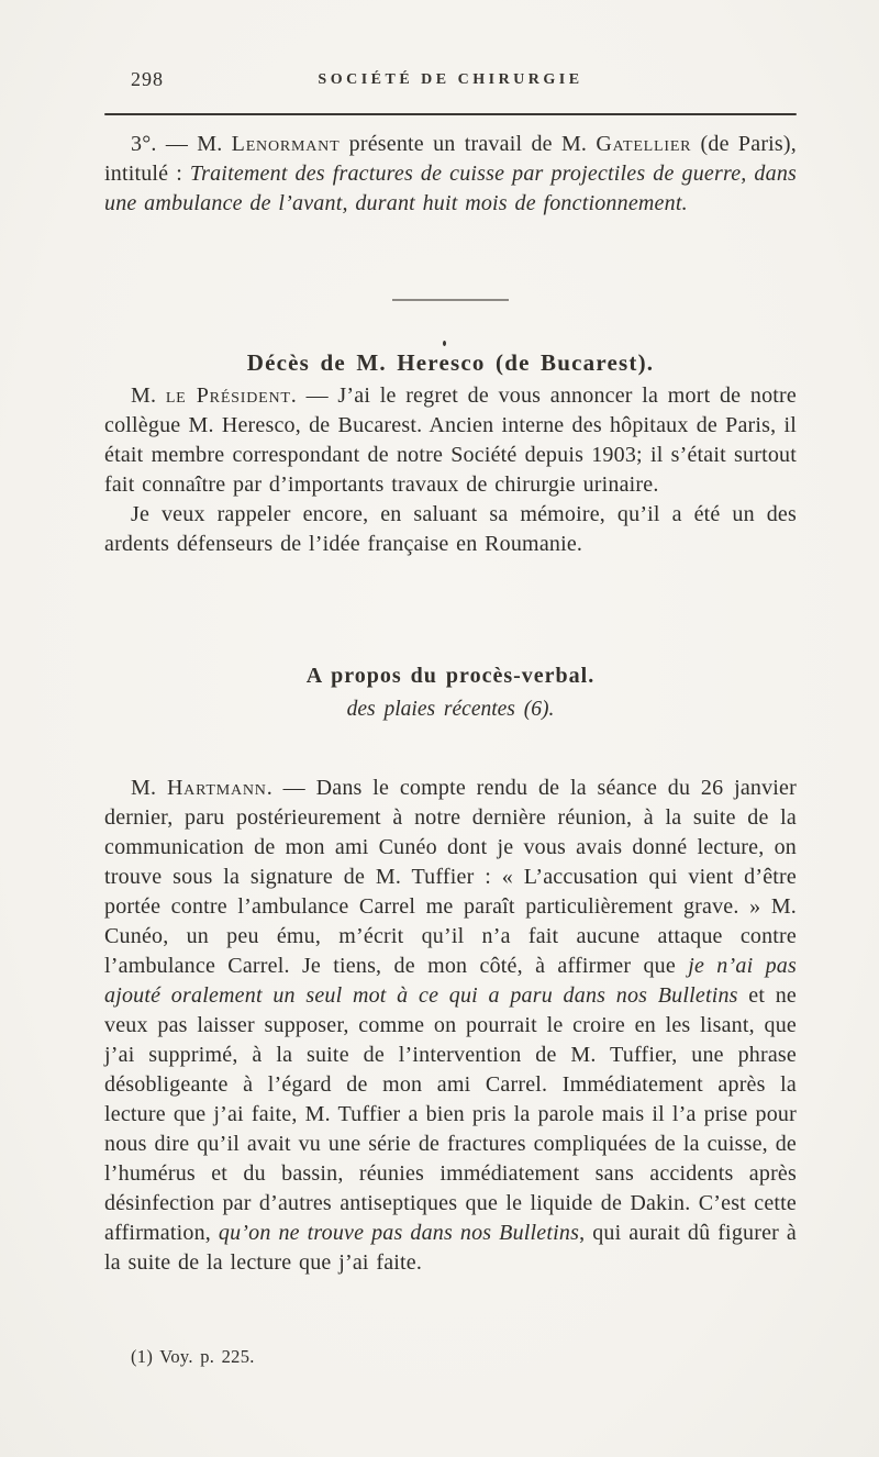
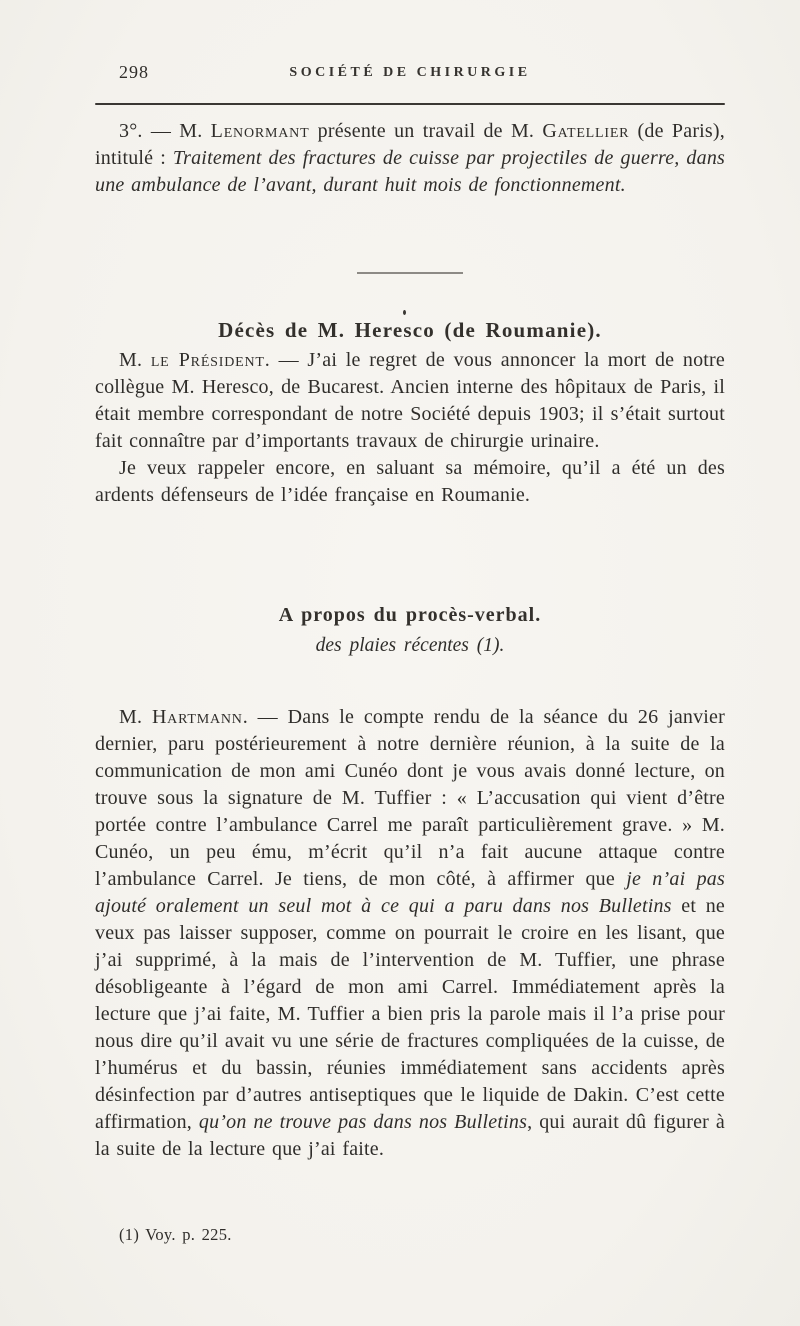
  298
  SOCIÉTÉ DE CHIRURGIE
  3°. — M. Lenormant présente un travail de M. Gatellier (de Paris), intitulé : Traitement des fractures de cuisse par projectiles de guerre, dans une ambulance de l’avant, durant huit mois de fonctionnement.
- Décès de M. Heresco (de Bucarest).
+ Décès de M. Heresco (de Roumanie).
  M. le Président. — J’ai le regret de vous annoncer la mort de notre collègue M. Heresco, de Bucarest. Ancien interne des hôpitaux de Paris, il était membre correspondant de notre Société depuis 1903; il s’était surtout fait connaître par d’importants travaux de chirurgie urinaire.
  Je veux rappeler encore, en saluant sa mémoire, qu’il a été un des ardents défenseurs de l’idée française en Roumanie.
  A propos du procès-verbal.
- des plaies récentes (6).
+ des plaies récentes (1).
- M. Hartmann. — Dans le compte rendu de la séance du 26 janvier dernier, paru postérieurement à notre dernière réunion, à la suite de la communication de mon ami Cunéo dont je vous avais donné lecture, on trouve sous la signature de M. Tuffier : « L’accusation qui vient d’être portée contre l’ambulance Carrel me paraît particulièrement grave. » M. Cunéo, un peu ému, m’écrit qu’il n’a fait aucune attaque contre l’ambulance Carrel. Je tiens, de mon côté, à affirmer que je n’ai pas ajouté oralement un seul mot à ce qui a paru dans nos Bulletins et ne veux pas laisser supposer, comme on pourrait le croire en les lisant, que j’ai supprimé, à la suite de l’intervention de M. Tuffier, une phrase désobligeante à l’égard de mon ami Carrel. Immédiatement après la lecture que j’ai faite, M. Tuffier a bien pris la parole mais il l’a prise pour nous dire qu’il avait vu une série de fractures compliquées de la cuisse, de l’humérus et du bassin, réunies immédiatement sans accidents après désinfection par d’autres antiseptiques que le liquide de Dakin. C’est cette affirmation, qu’on ne trouve pas dans nos Bulletins, qui aurait dû figurer à la suite de la lecture que j’ai faite.
+ M. Hartmann. — Dans le compte rendu de la séance du 26 janvier dernier, paru postérieurement à notre dernière réunion, à la suite de la communication de mon ami Cunéo dont je vous avais donné lecture, on trouve sous la signature de M. Tuffier : « L’accusation qui vient d’être portée contre l’ambulance Carrel me paraît particulièrement grave. » M. Cunéo, un peu ému, m’écrit qu’il n’a fait aucune attaque contre l’ambulance Carrel. Je tiens, de mon côté, à affirmer que je n’ai pas ajouté oralement un seul mot à ce qui a paru dans nos Bulletins et ne veux pas laisser supposer, comme on pourrait le croire en les lisant, que j’ai supprimé, à la mais de l’intervention de M. Tuffier, une phrase désobligeante à l’égard de mon ami Carrel. Immédiatement après la lecture que j’ai faite, M. Tuffier a bien pris la parole mais il l’a prise pour nous dire qu’il avait vu une série de fractures compliquées de la cuisse, de l’humérus et du bassin, réunies immédiatement sans accidents après désinfection par d’autres antiseptiques que le liquide de Dakin. C’est cette affirmation, qu’on ne trouve pas dans nos Bulletins, qui aurait dû figurer à la suite de la lecture que j’ai faite.
  (1) Voy. p. 225.
